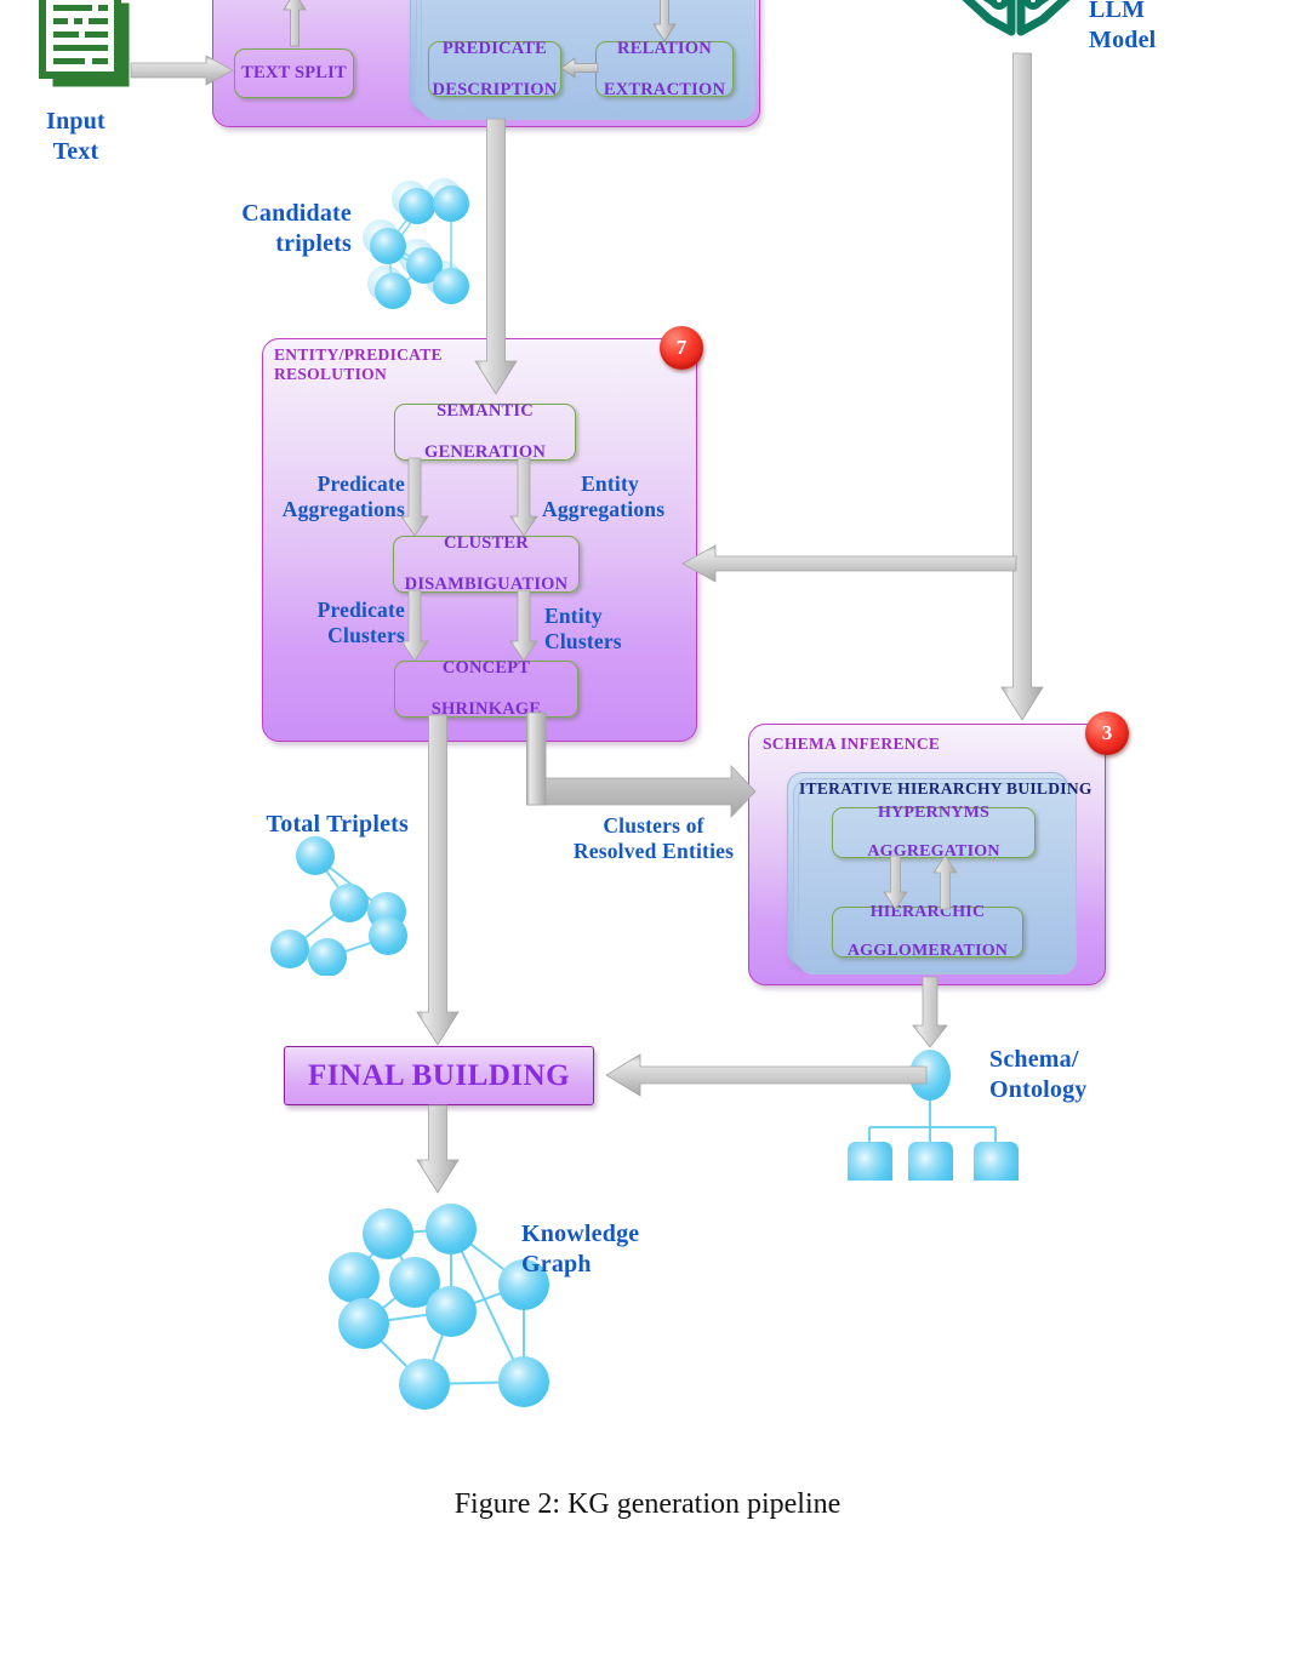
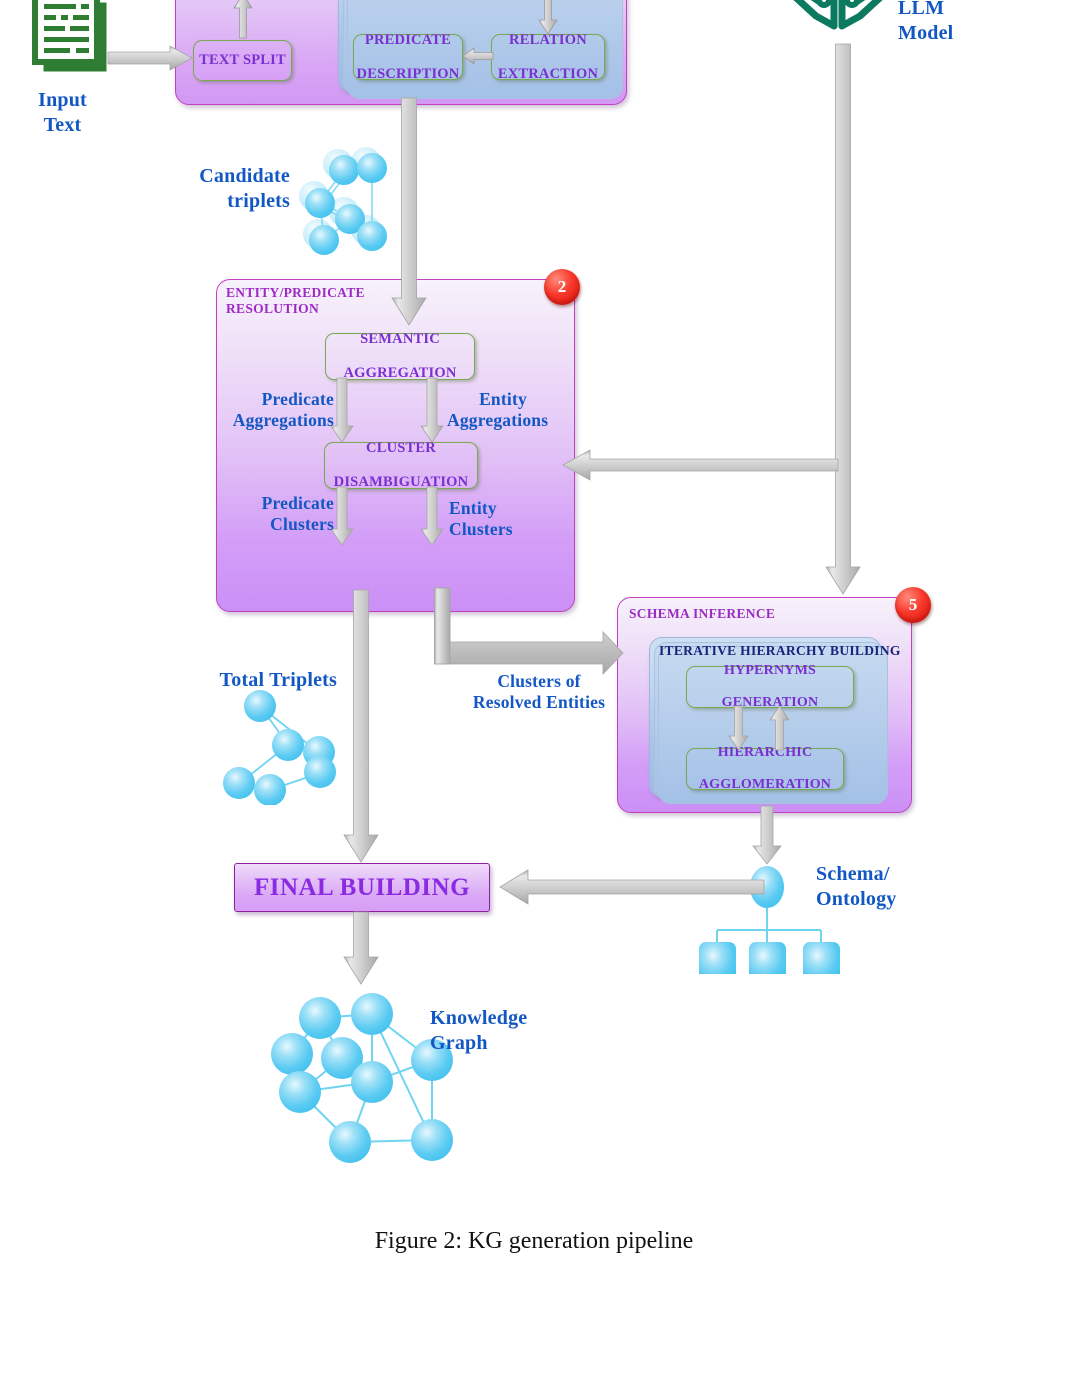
  TEXT SPLIT
  PREDICATE
  DESCRIPTION
  RELATION
  EXTRACTION
  Input
  Text
  LLM
  Model
  Candidate
  triplets
  ENTITY/PREDICATE
  RESOLUTION
- 7
+ 2
  SEMANTIC
- GENERATION
+ AGGREGATION
  CLUSTER
  DISAMBIGUATION
- CONCEPT
- SHRINKAGE
  Predicate
  Aggregations
  Entity
  Aggregations
  Predicate
  Clusters
  Entity
  Clusters
  SCHEMA INFERENCE
- 3
+ 5
  ITERATIVE HIERARCHY BUILDING
  HYPERNYMS
- AGGREGATION
+ GENERATION
  HIERARCHIC
  AGGLOMERATION
  Clusters of
  Resolved Entities
  Total Triplets
  Schema/
  Ontology
  FINAL BUILDING
  Knowledge
  Graph
  Figure 2: KG generation pipeline
